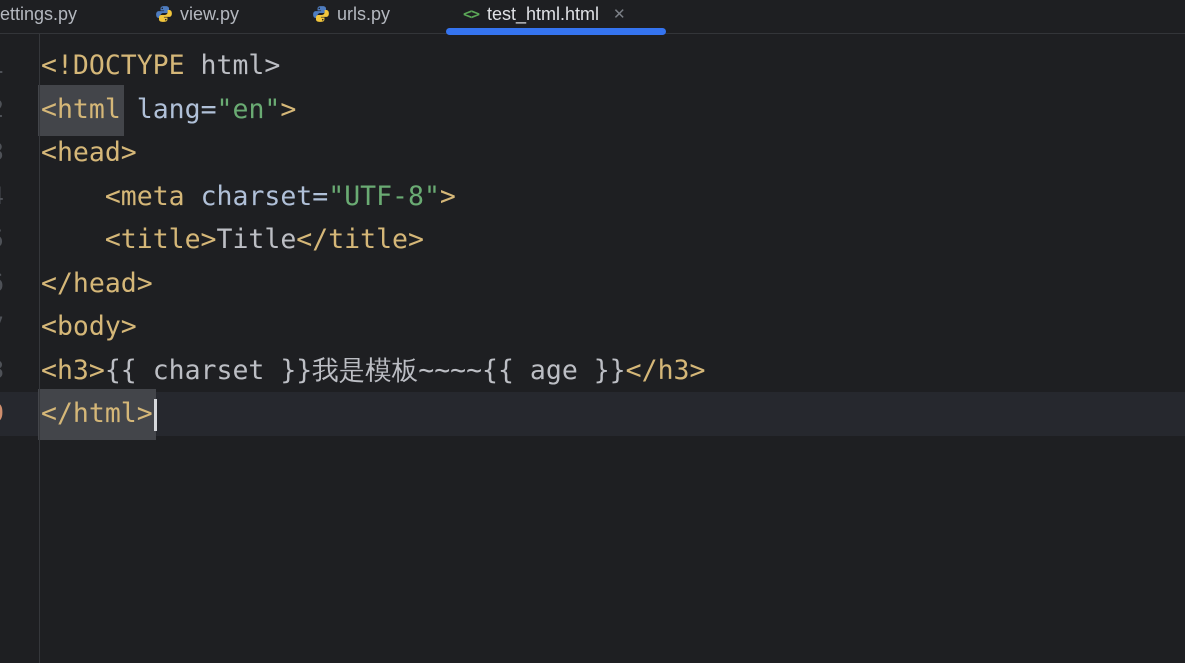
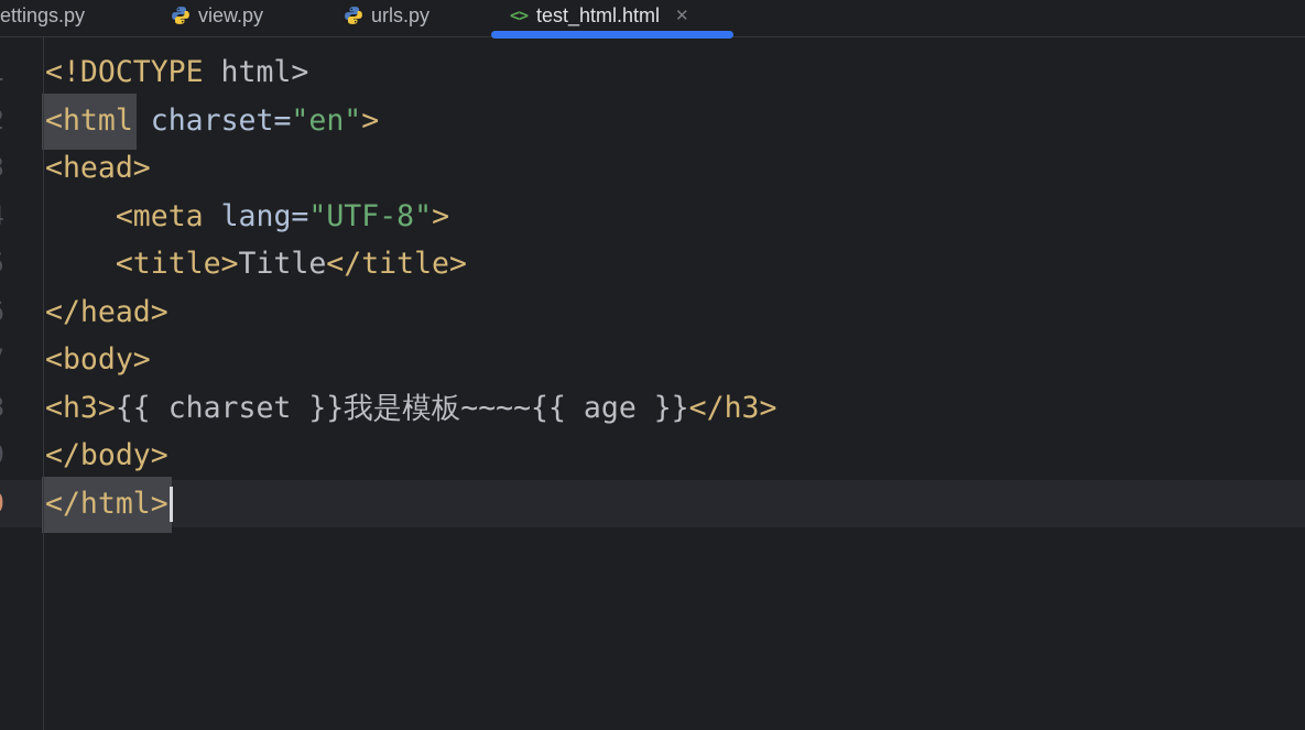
  ettings.py
  view.py
  urls.py
  <>
  test_html.html
  ✕
  <!DOCTYPE html>
- <html lang="en">
+ <html charset="en">
  <head>
- <meta charset="UTF-8">
+ <meta lang="UTF-8">
  <title>Title</title>
  </head>
  <body>
  <h3>{{ charset }}我是模板~~~~{{ age }}</h3>
+ </body>
  </html>
